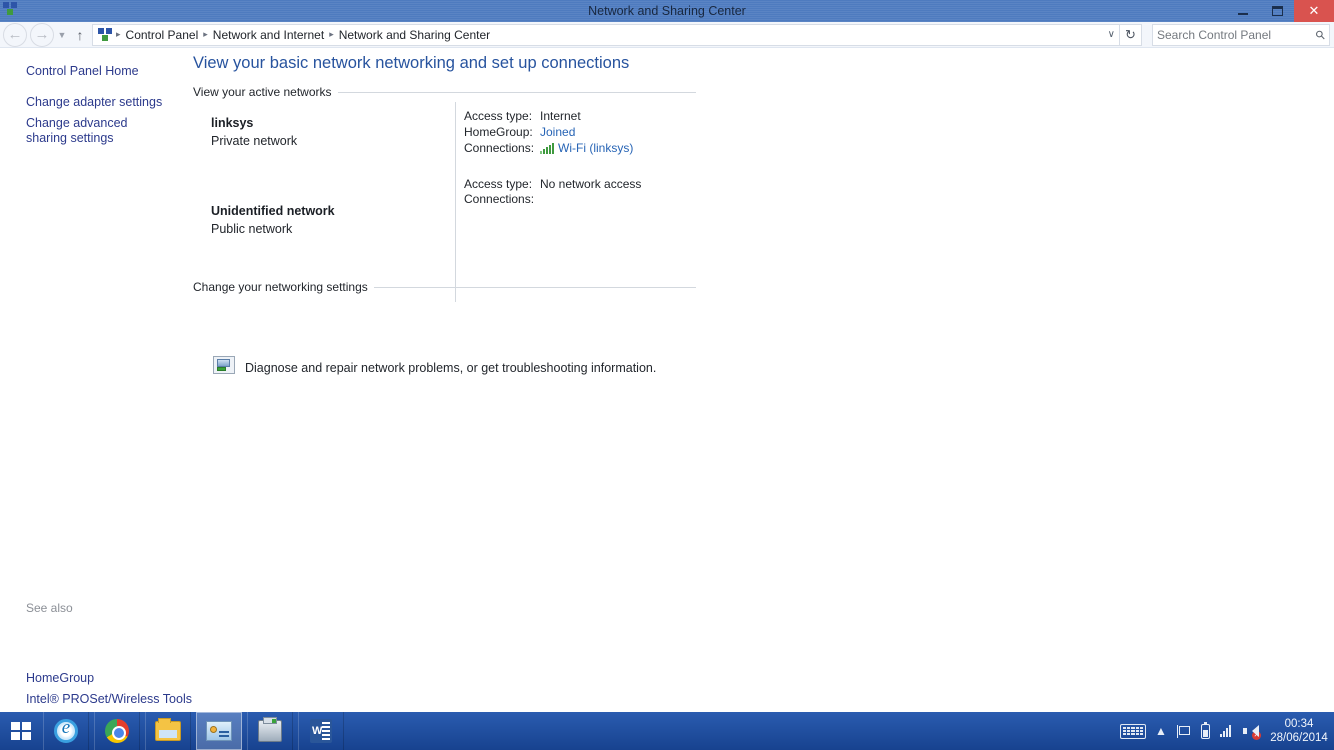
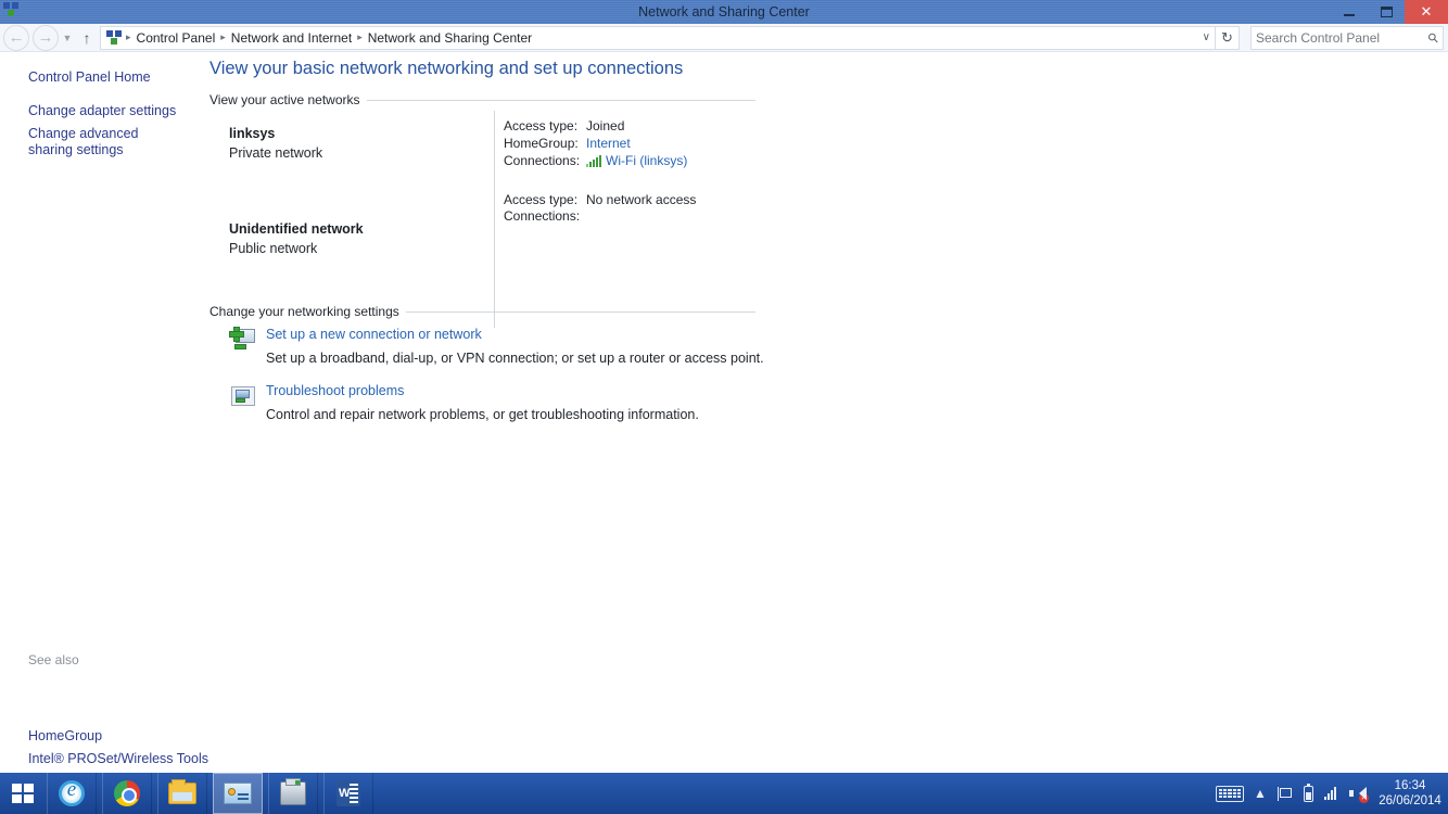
  Network and Sharing Center
  ✕
  ←
  →
  ▼
  ↑
  ▸
  Control Panel
  ▸
  Network and Internet
  ▸
  Network and Sharing Center
  ∨
  ↻
  Search Control Panel
  Control Panel Home
  Change adapter settings
  Change advanced sharing settings
  See also
  HomeGroup
  Intel® PROSet/Wireless Tools
  View your basic network networking and set up connections
  View your active networks
  linksys
  Private network
  Access type:
- Internet
+ Joined
  HomeGroup:
- Joined
+ Internet
  Connections:
  Wi-Fi (linksys)
  Unidentified network
  Public network
  Access type:
  No network access
  Connections:
  Change your networking settings
+ Set up a new connection or network
+ Set up a broadband, dial-up, or VPN connection; or set up a router or access point.
+ Troubleshoot problems
- Diagnose and repair network problems, or get troubleshooting information.
+ Control and repair network problems, or get troubleshooting information.
  W
  ▲
- 00:34
+ 16:34
- 28/06/2014
+ 26/06/2014
